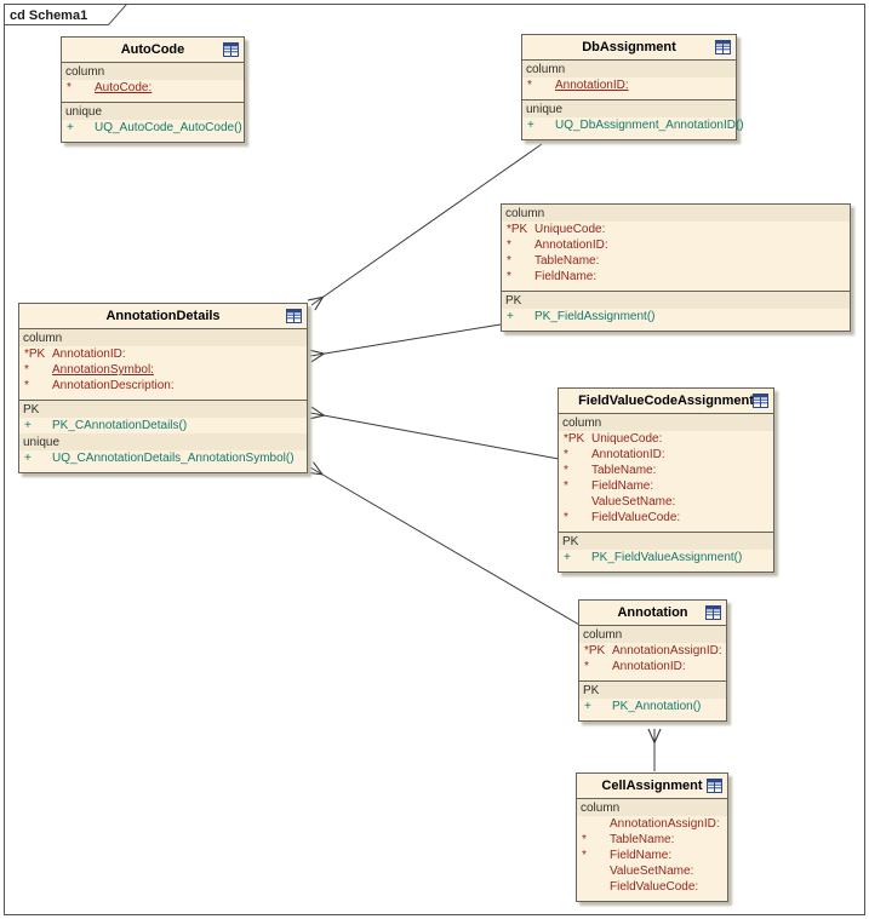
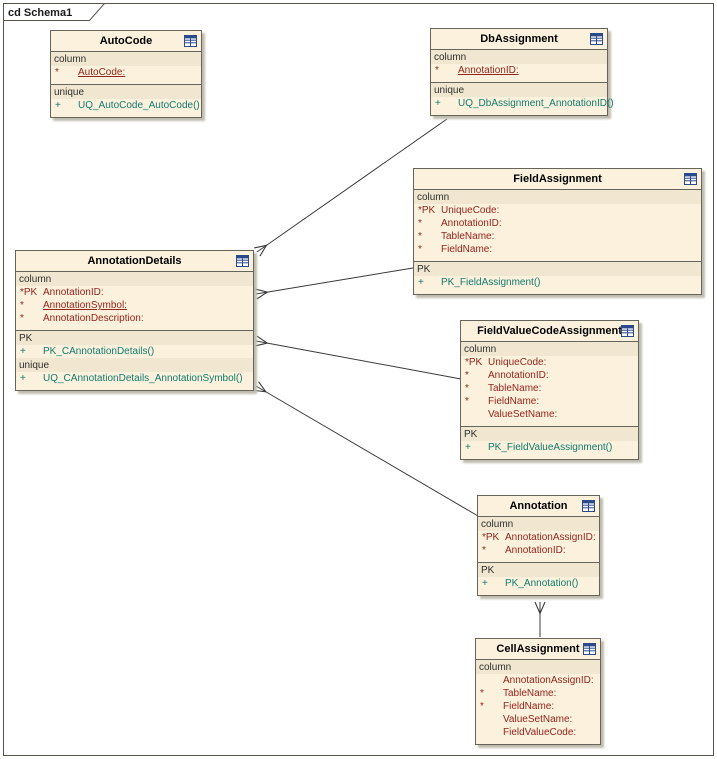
  cd Schema1
  AutoCode
  column
  * AutoCode:
  unique
  + UQ_AutoCode_AutoCode()
  DbAssignment
  column
  * AnnotationID:
  unique
  + UQ_DbAssignment_AnnotationID()
+ FieldAssignment
  column
  *PK UniqueCode:
  * AnnotationID:
  * TableName:
  * FieldName:
  PK
  + PK_FieldAssignment()
  AnnotationDetails
  column
  *PK AnnotationID:
  * AnnotationSymbol:
  * AnnotationDescription:
  PK
  + PK_CAnnotationDetails()
  unique
  + UQ_CAnnotationDetails_AnnotationSymbol()
  FieldValueCodeAssignment
  column
  *PK UniqueCode:
  * AnnotationID:
  * TableName:
  * FieldName:
  ValueSetName:
- * FieldValueCode:
  PK
  + PK_FieldValueAssignment()
  Annotation
  column
  *PK AnnotationAssignID:
  * AnnotationID:
  PK
  + PK_Annotation()
  CellAssignment
  column
  AnnotationAssignID:
  * TableName:
  * FieldName:
  ValueSetName:
  FieldValueCode:
